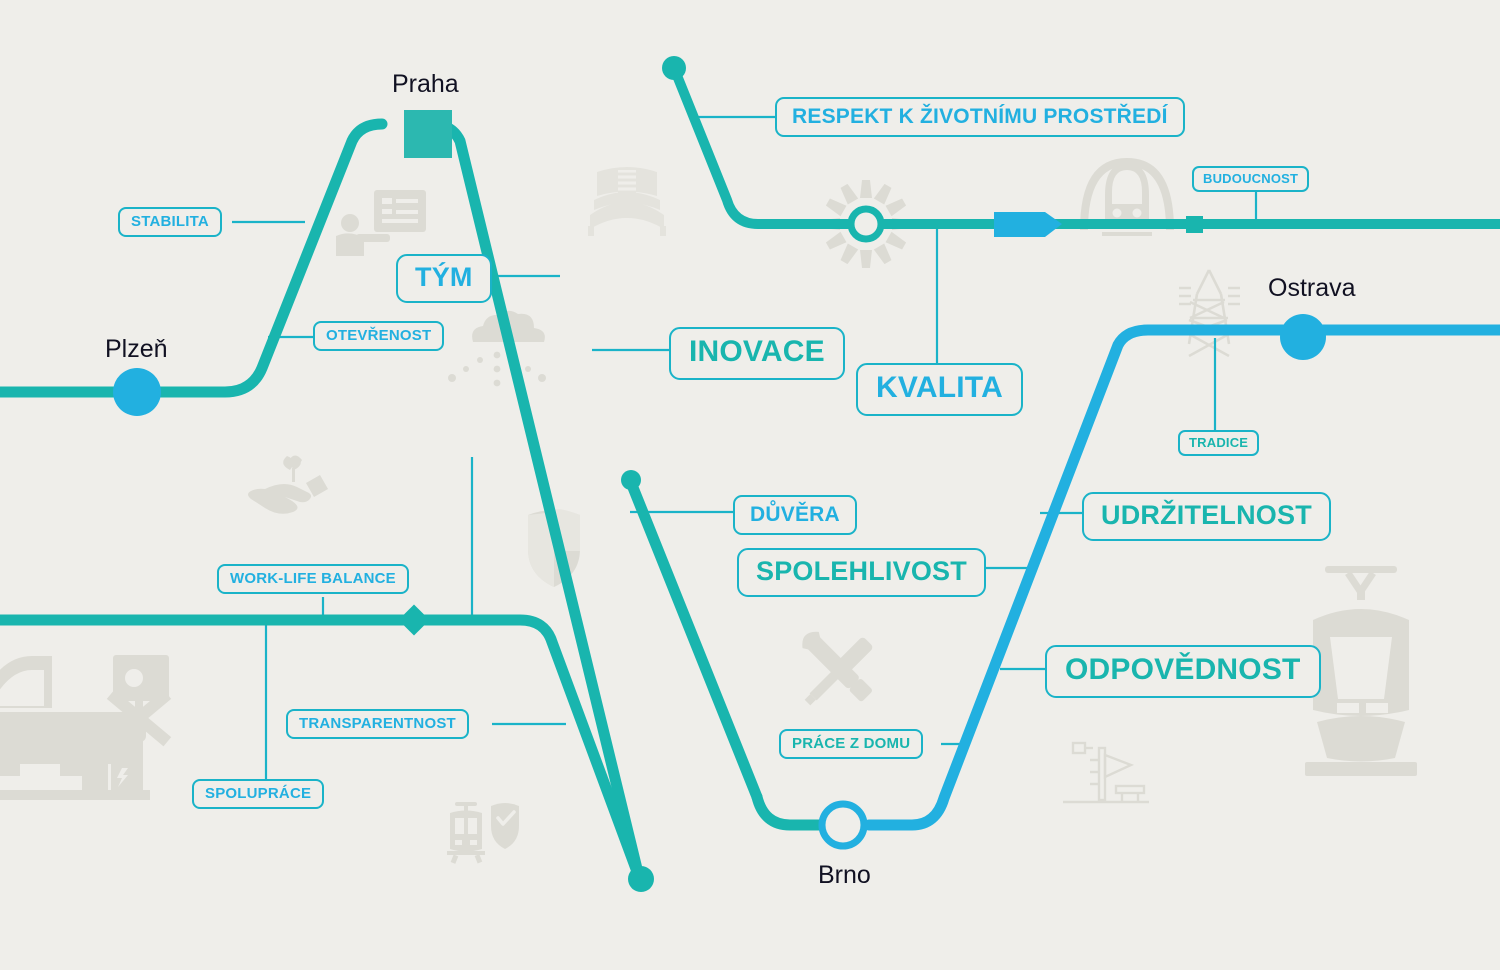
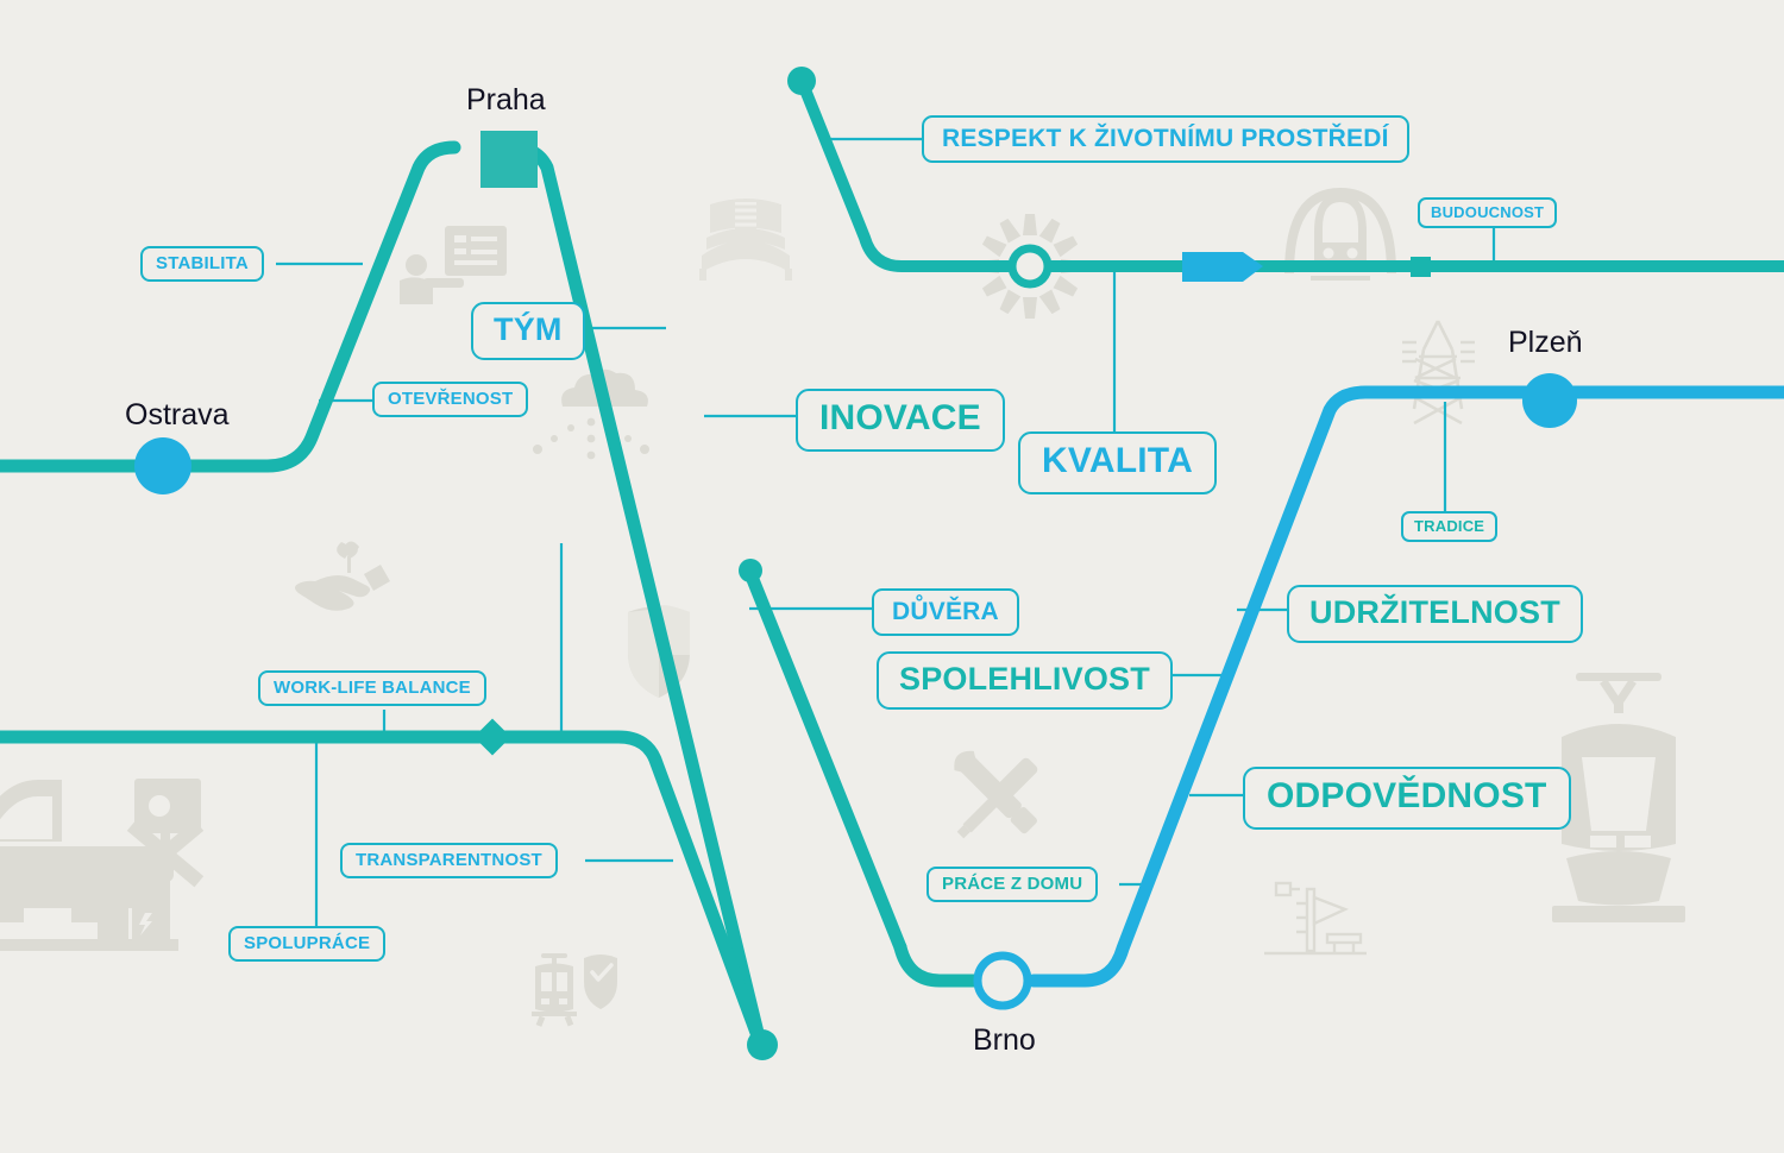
  Praha
- Plzeň
+ Ostrava
  Brno
- Ostrava
+ Plzeň
  STABILITA
  TÝM
  OTEVŘENOST
  WORK-LIFE BALANCE
  TRANSPARENTNOST
  SPOLUPRÁCE
  RESPEKT K ŽIVOTNÍMU PROSTŘEDÍ
  INOVACE
  KVALITA
  DŮVĚRA
  SPOLEHLIVOST
  PRÁCE Z DOMU
  BUDOUCNOST
  TRADICE
  UDRŽITELNOST
  ODPOVĚDNOST
